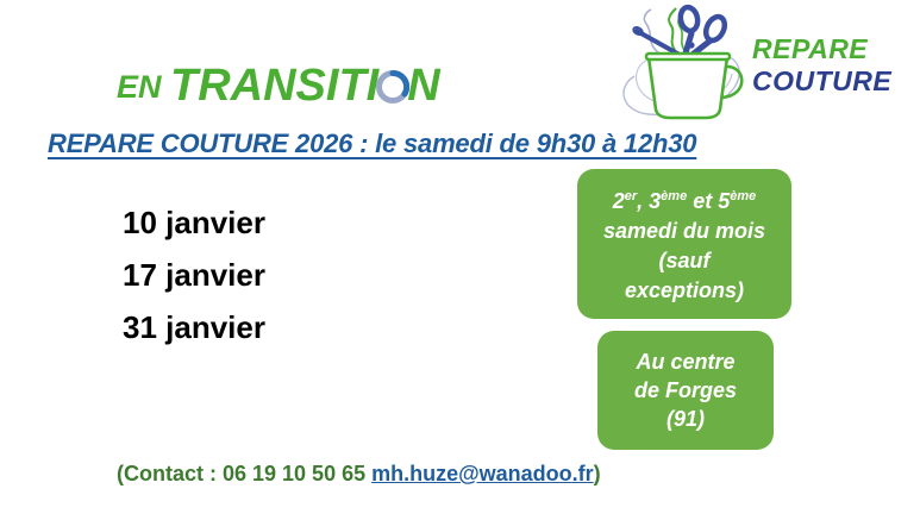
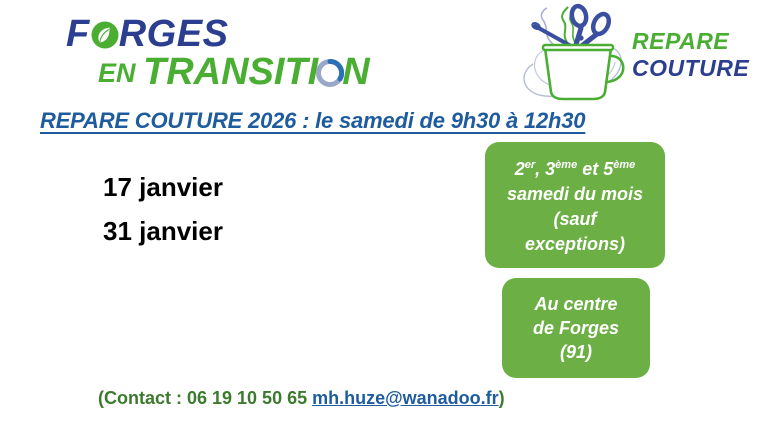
+ F RGES
  EN TRANSITI N
  REPARE
  COUTURE
  REPARE COUTURE 2026 : le samedi de 9h30 à 12h30
- 10 janvier
  17 janvier
  31 janvier
  2er, 3ème et 5ème
  samedi du mois
  (sauf
  exceptions)
  Au centre
  de Forges
  (91)
  (Contact : 06 19 10 50 65 mh.huze@wanadoo.fr)
